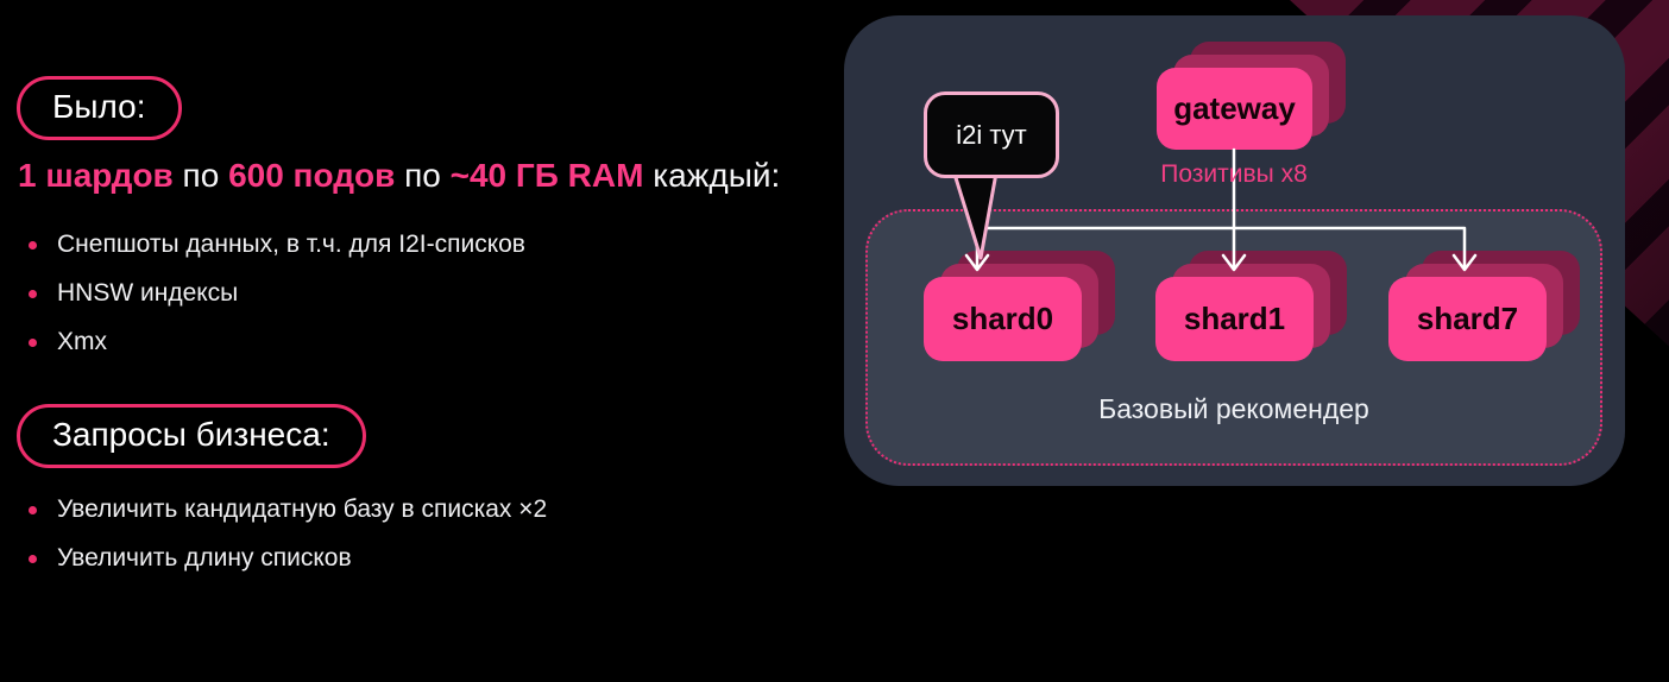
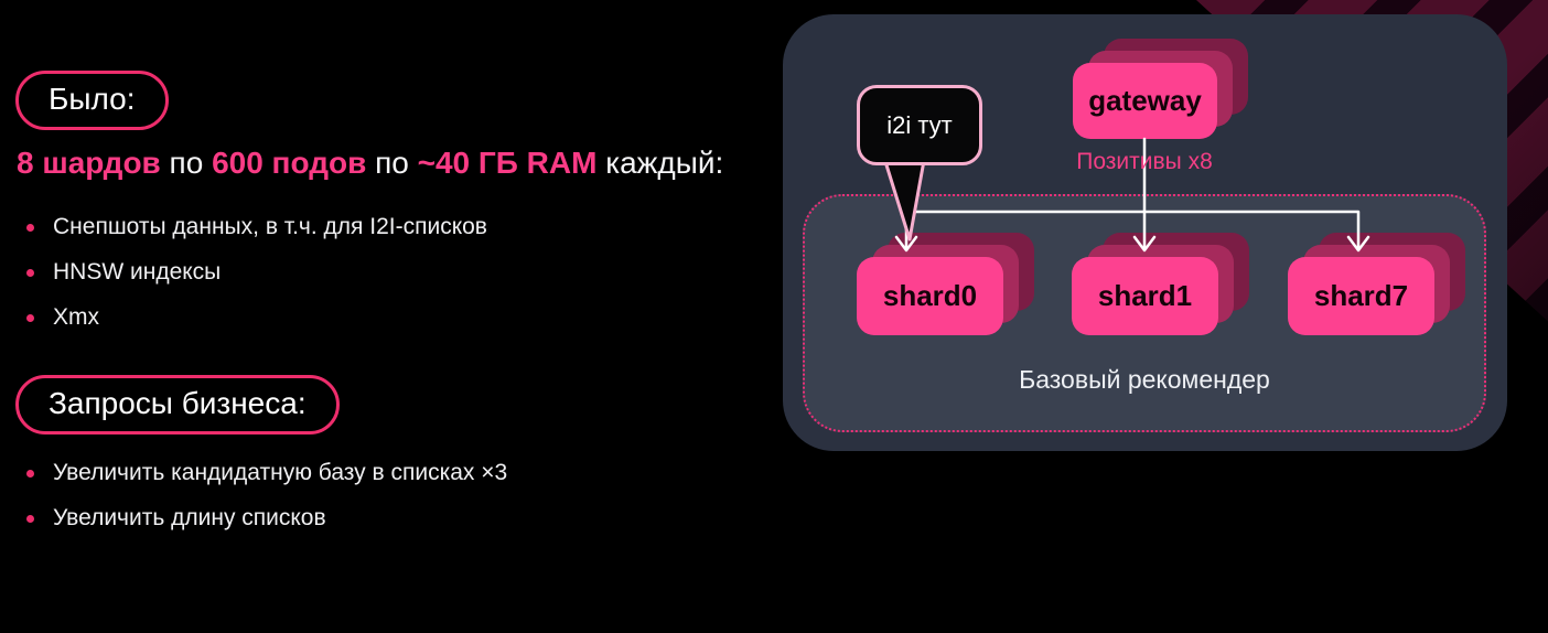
  Было:
- 1 шардов по 600 подов по ~40 ГБ RAM каждый:
+ 8 шардов по 600 подов по ~40 ГБ RAM каждый:
  Снепшоты данных, в т.ч. для I2I-списков
  HNSW индексы
  Xmx
  Запросы бизнеса:
- Увеличить кандидатную базу в списках ×2
+ Увеличить кандидатную базу в списках ×3
  Увеличить длину списков
  Базовый рекомендер
  gateway
  shard0
  shard1
  shard7
  Позитивы x8
  i2i тут
